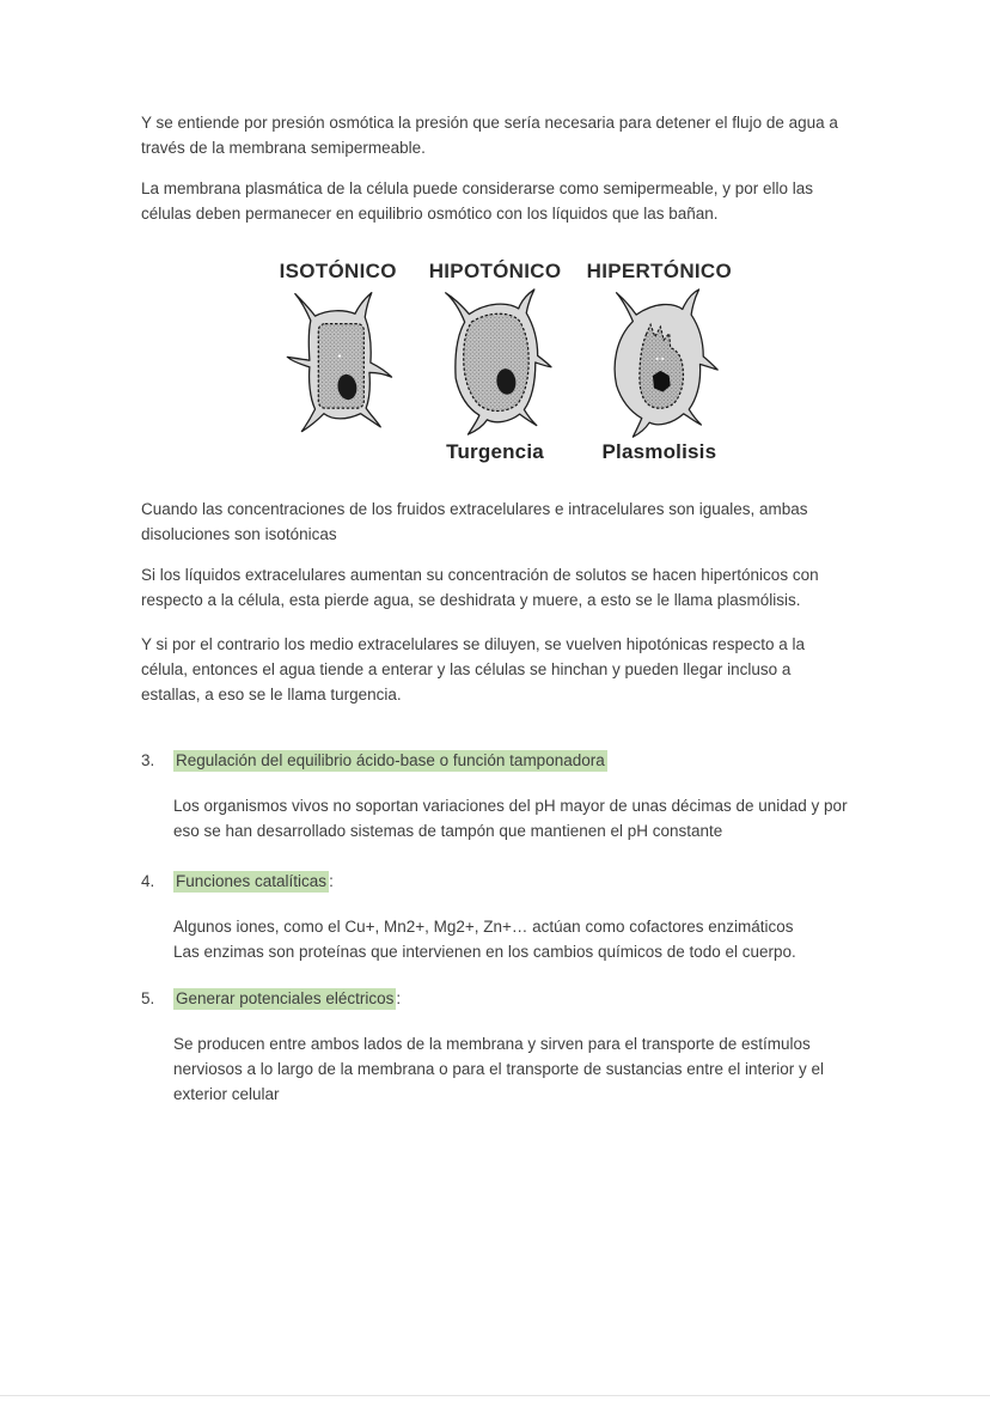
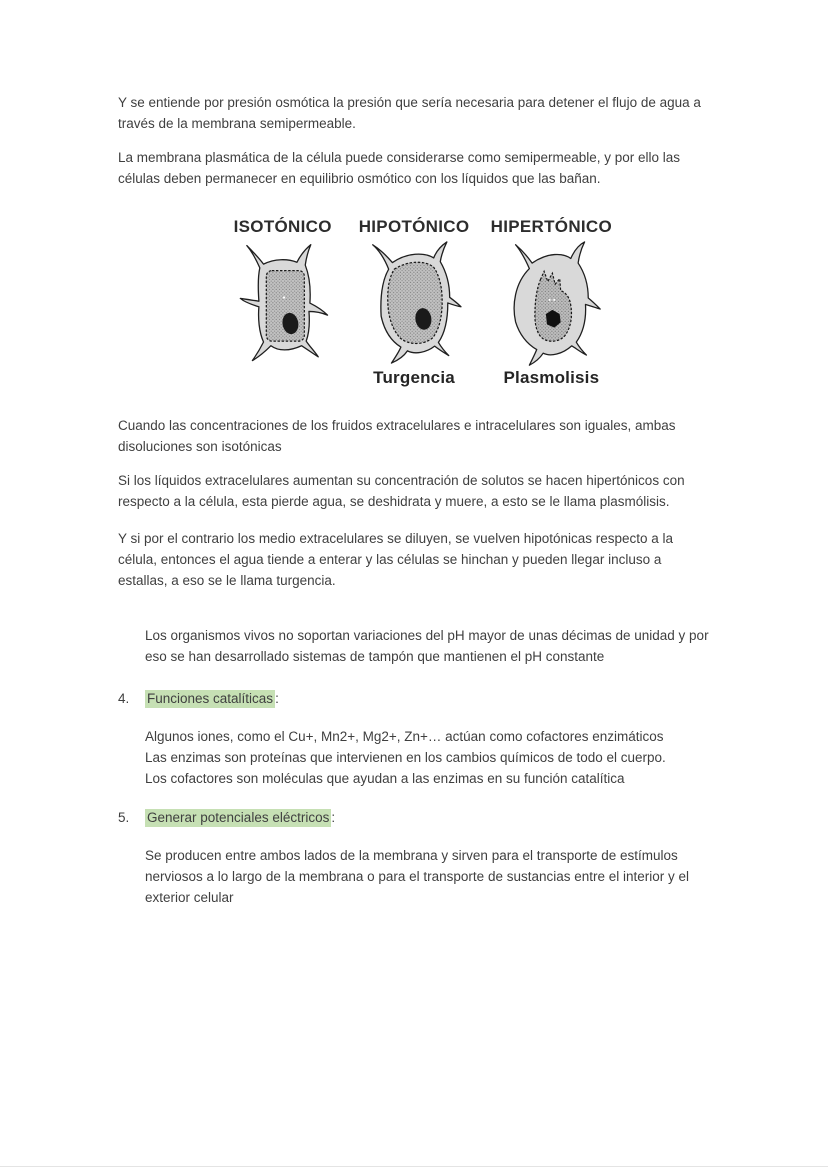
  Y se entiende por presión osmótica la presión que sería necesaria para detener el flujo de agua a través de la membrana semipermeable.
  La membrana plasmática de la célula puede considerarse como semipermeable, y por ello las células deben permanecer en equilibrio osmótico con los líquidos que las bañan.
  ISOTÓNICO
  HIPOTÓNICO
  Turgencia
  HIPERTÓNICO
  Plasmolisis
  Cuando las concentraciones de los fruidos extracelulares e intracelulares son iguales, ambas disoluciones son isotónicas
  Si los líquidos extracelulares aumentan su concentración de solutos se hacen hipertónicos con respecto a la célula, esta pierde agua, se deshidrata y muere, a esto se le llama plasmólisis.
  Y si por el contrario los medio extracelulares se diluyen, se vuelven hipotónicas respecto a la célula, entonces el agua tiende a enterar y las células se hinchan y pueden llegar incluso a estallas, a eso se le llama turgencia.
- 3. Regulación del equilibrio ácido-base o función tamponadora
  Los organismos vivos no soportan variaciones del pH mayor de unas décimas de unidad y por eso se han desarrollado sistemas de tampón que mantienen el pH constante
  4. Funciones catalíticas :
  Algunos iones, como el Cu+, Mn2+, Mg2+, Zn+… actúan como cofactores enzimáticos
  Las enzimas son proteínas que intervienen en los cambios químicos de todo el cuerpo.
+ Los cofactores son moléculas que ayudan a las enzimas en su función catalítica
  5. Generar potenciales eléctricos :
  Se producen entre ambos lados de la membrana y sirven para el transporte de estímulos nerviosos a lo largo de la membrana o para el transporte de sustancias entre el interior y el exterior celular
